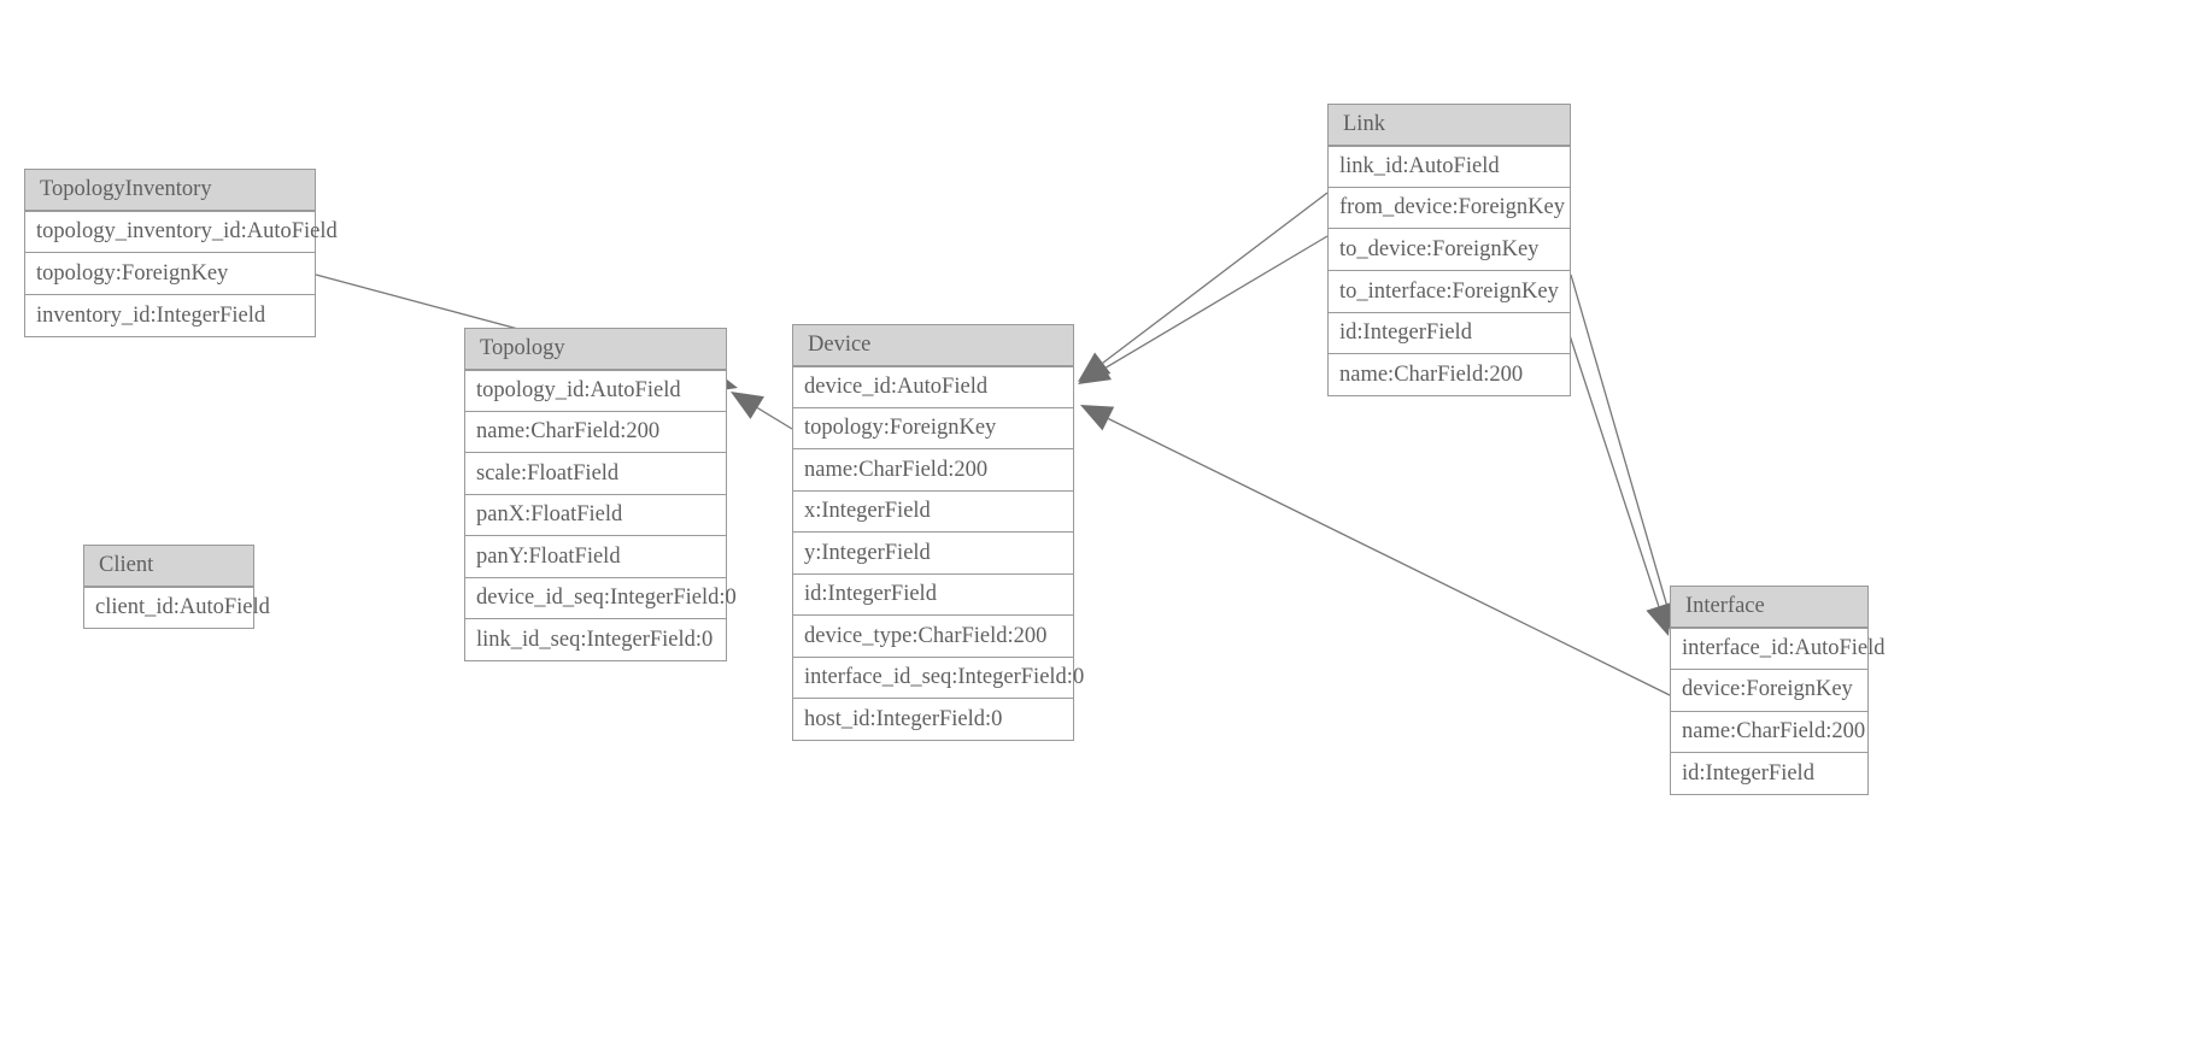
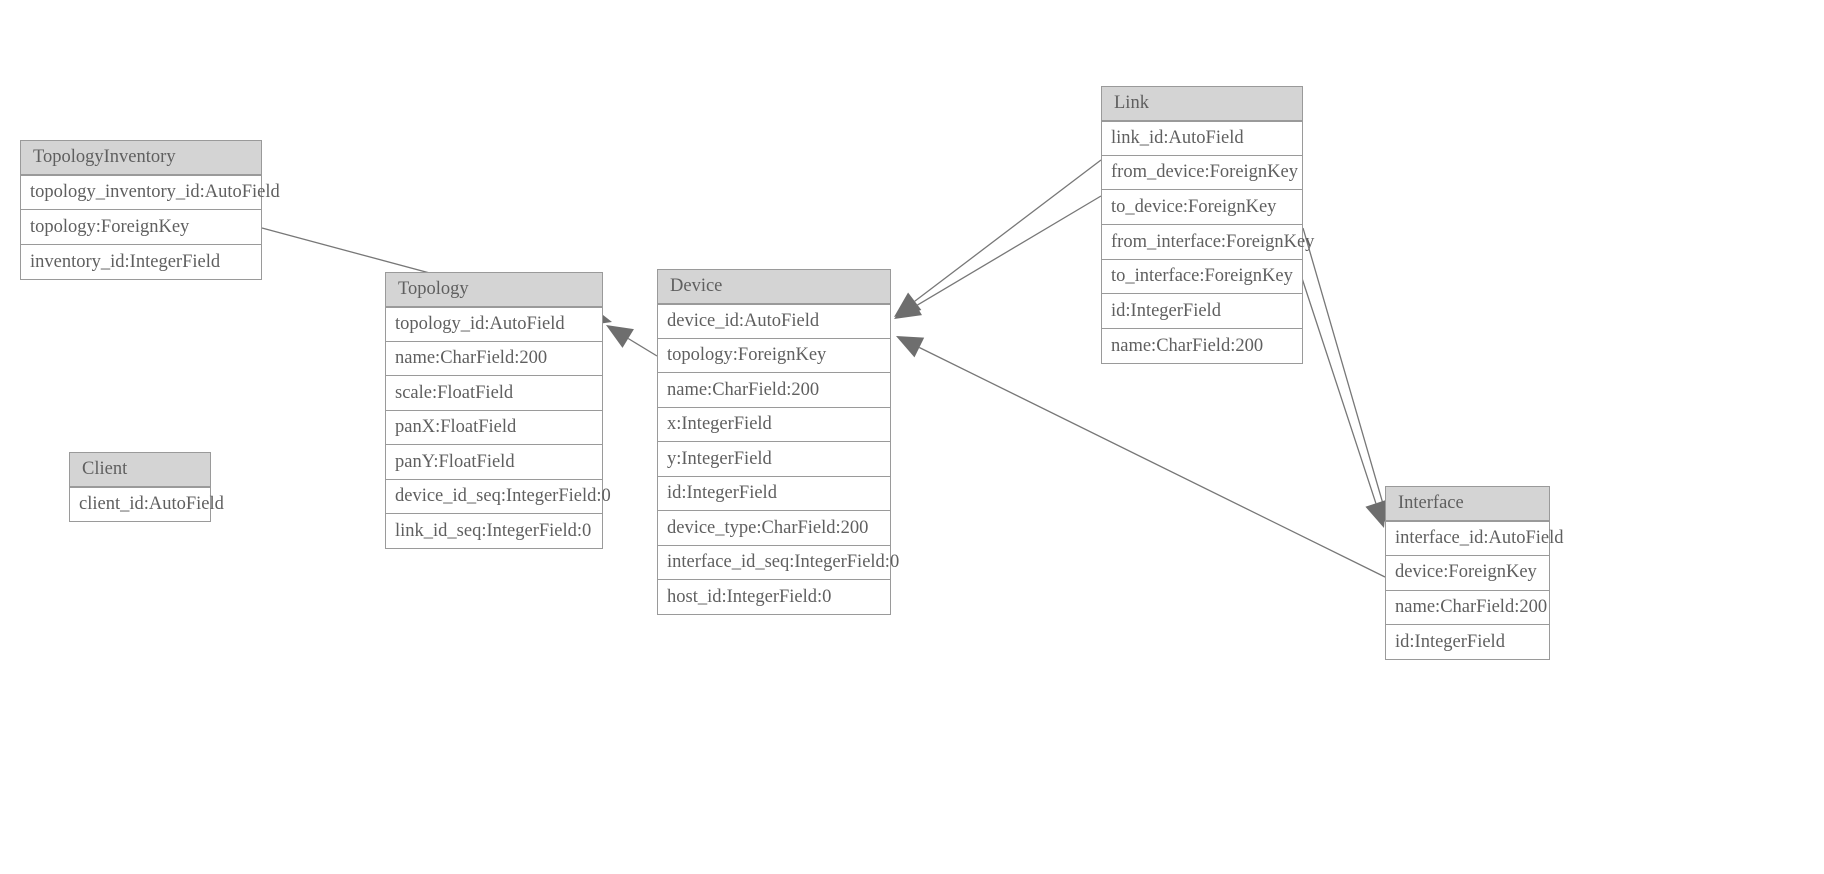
  TopologyInventory
  topology_inventory_id:AutoField
  topology:ForeignKey
  inventory_id:IntegerField
  Topology
  topology_id:AutoField
  name:CharField:200
  scale:FloatField
  panX:FloatField
  panY:FloatField
  device_id_seq:IntegerField:0
  link_id_seq:IntegerField:0
  Device
  device_id:AutoField
  topology:ForeignKey
  name:CharField:200
  x:IntegerField
  y:IntegerField
  id:IntegerField
  device_type:CharField:200
  interface_id_seq:IntegerField:0
  host_id:IntegerField:0
  Client
  client_id:AutoField
  Link
  link_id:AutoField
  from_device:ForeignKey
  to_device:ForeignKey
+ from_interface:ForeignKey
  to_interface:ForeignKey
  id:IntegerField
  name:CharField:200
  Interface
  interface_id:AutoField
  device:ForeignKey
  name:CharField:200
  id:IntegerField
